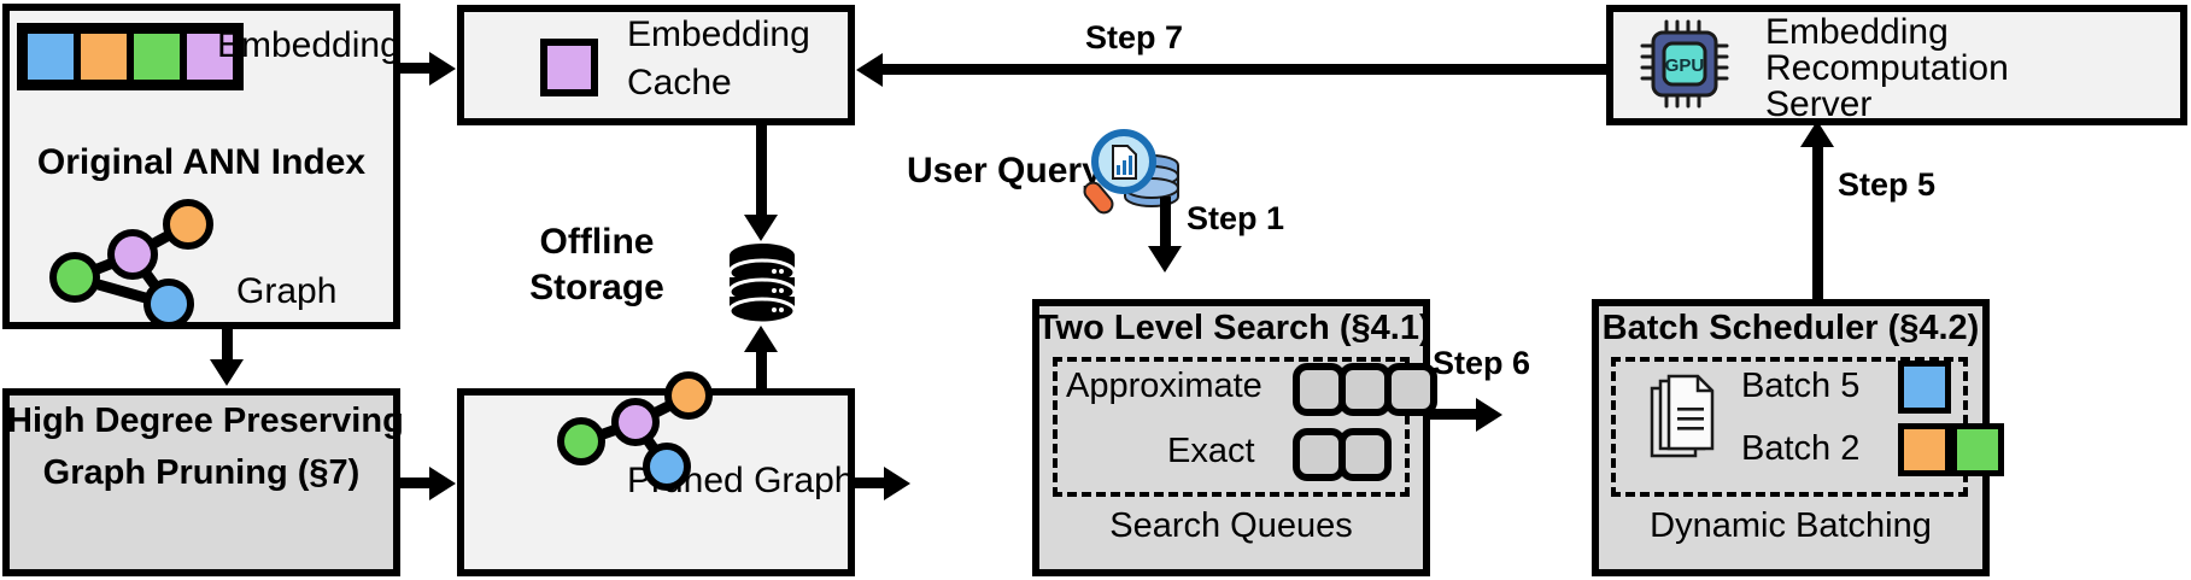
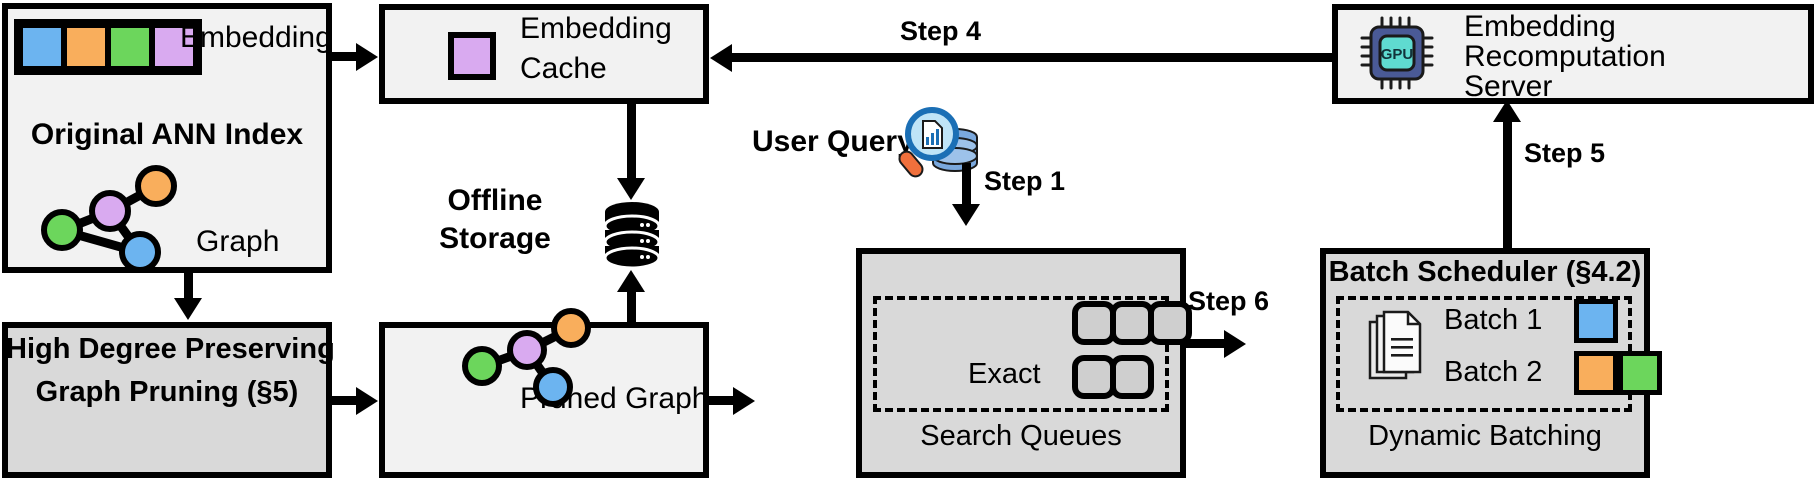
  Embedding
  Original ANN Index
  Graph
  High Degree Preserving
- Graph Pruning (§7)
+ Graph Pruning (§5)
  Embedding
  Cache
  Offline
  Storage
  Pned Graph
  User Query
  Step 1
- Two Level Search (§4.1)
- Approximate
  Exact
  Search Queues
  Step 6
  Batch Scheduler (§4.2)
- Batch 5
+ Batch 1
  Batch 2
  Dynamic Batching
  Step 5
  GPU
  Embedding
  Recomputation
  Server
- Step 7
+ Step 4
